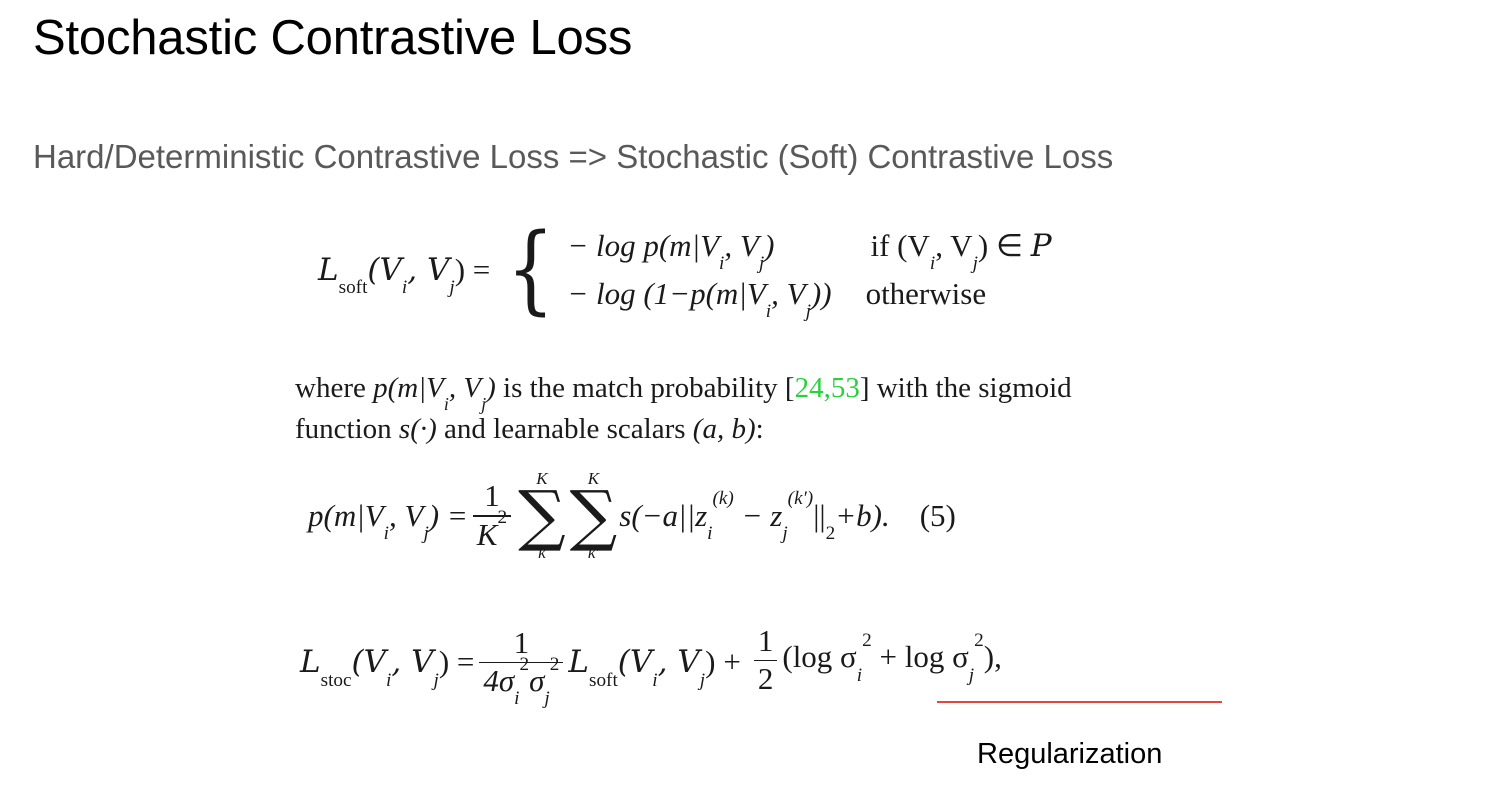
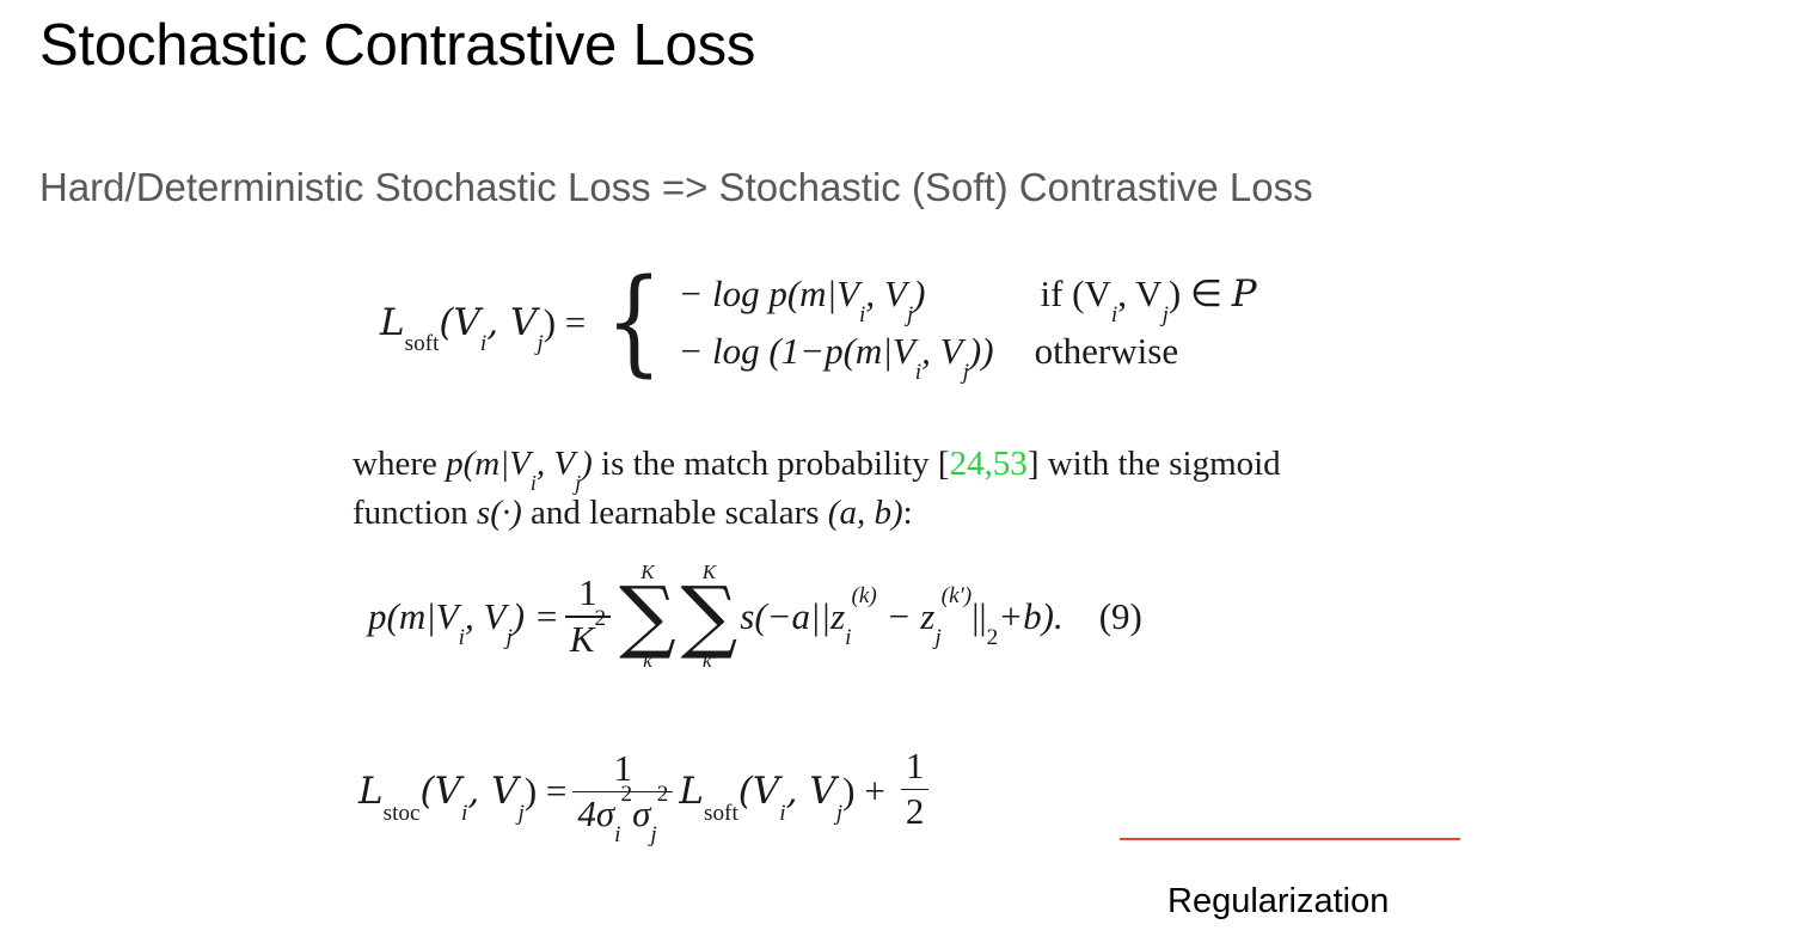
  Stochastic Contrastive Loss
- Hard/Deterministic Contrastive Loss => Stochastic (Soft) Contrastive Loss
+ Hard/Deterministic Stochastic Loss => Stochastic (Soft) Contrastive Loss
  Lsoft(Vi, Vj) =
  {
  − log p(m|Vi, Vj)
  if (Vi, Vj) ∈ P
  − log (1−p(m|Vi, Vj))
  otherwise
  where p(m|Vi, Vj) is the match probability [24,53] with the sigmoid function s(·) and learnable scalars (a, b):
  p(m|Vi, Vj) =
  1
  K2
  K
  ∑
  k
  K
  ∑
  k′
  s(−a||zi(k) − zj(k′)||2+b).
- (5)
+ (9)
  Lstoc(Vi, Vj) =
  1
  4σi2σj2
  Lsoft(Vi, Vj)
  +
  1
  2
- (log σi2 + log σj2),
  Regularization
